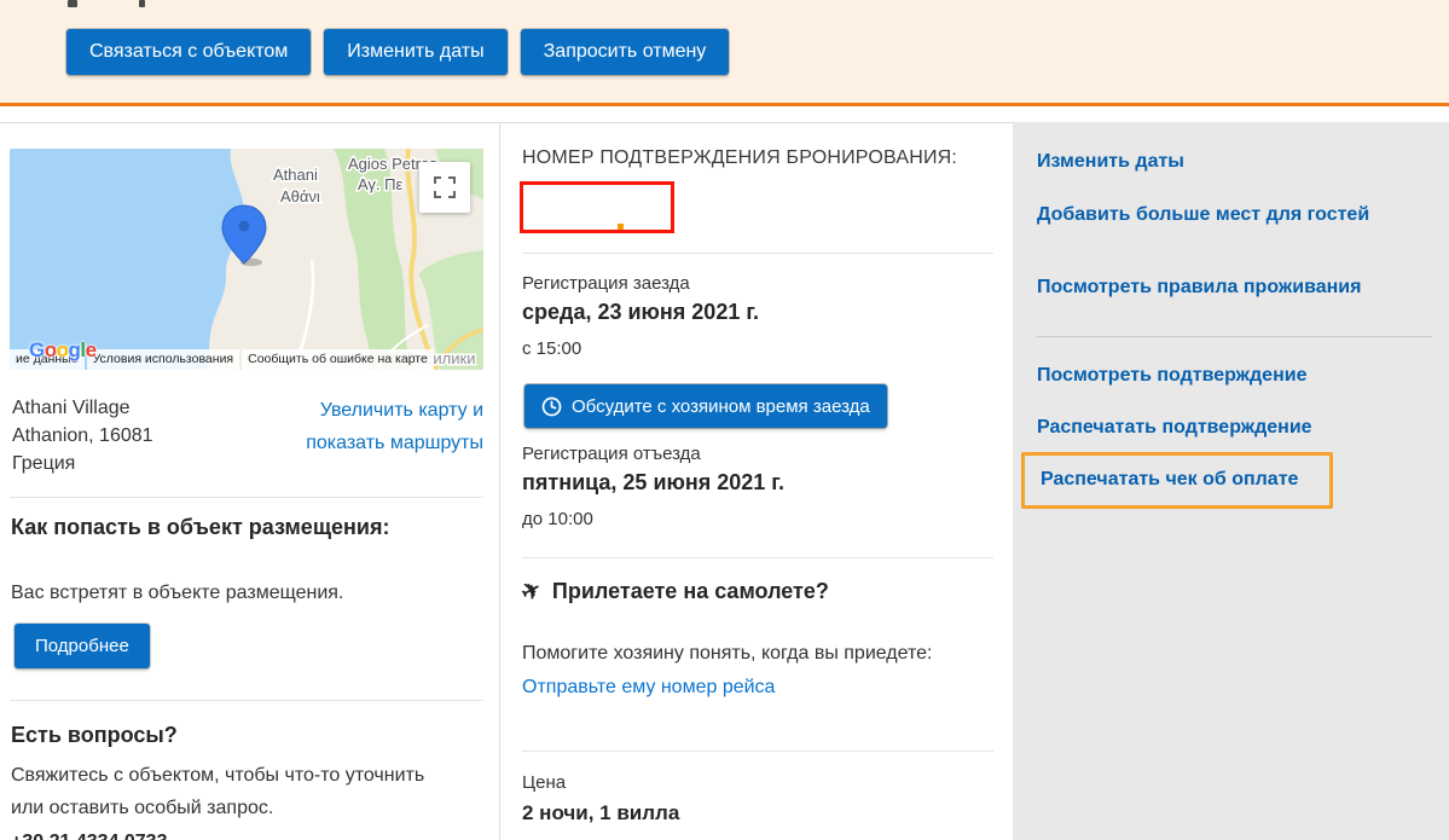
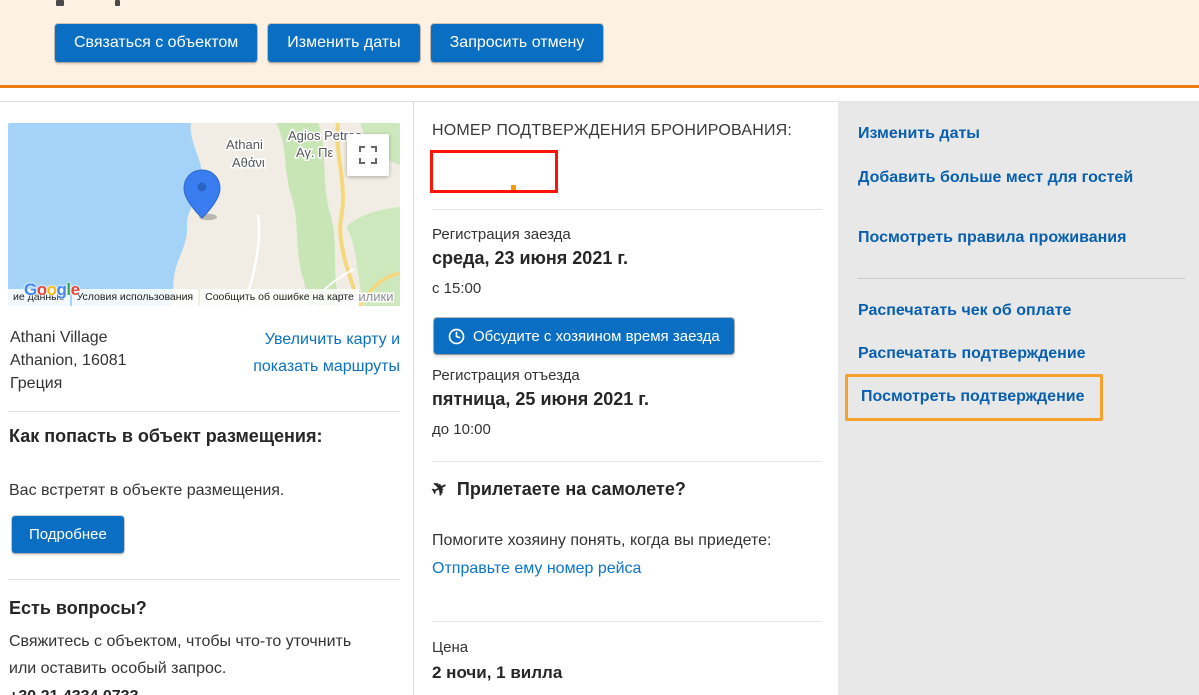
  Связаться с объектом
  Изменить даты
  Запросить отмену
  Athani
  Αθάνι
  Agios Petr
  Αγ. Πε
  Василики
  Google
  ие данные
  Условия использования
  Сообщить об ошибке на карте
  Athani Village
  Athanion, 16081
  Греция
  Увеличить карту и
  показать маршруты
  Как попасть в объект размещения:
  Вас встретят в объекте размещения.
  Подробнее
  Есть вопросы?
  Свяжитесь с объектом, чтобы что-то уточнить
  или оставить особый запрос.
  НОМЕР ПОДТВЕРЖДЕНИЯ БРОНИРОВАНИЯ:
  Регистрация заезда
  среда, 23 июня 2021 г.
  с 15:00
  Обсудите с хозяином время заезда
  Регистрация отъезда
  пятница, 25 июня 2021 г.
  до 10:00
  Прилетаете на самолете?
  Помогите хозяину понять, когда вы приедете:
  Отправьте ему номер рейса
  Цена
  2 ночи, 1 вилла
  Изменить даты
  Добавить больше мест для гостей
  Посмотреть правила проживания
- Посмотреть подтверждение
+ Распечатать чек об оплате
  Распечатать подтверждение
- Распечатать чек об оплате
+ Посмотреть подтверждение
